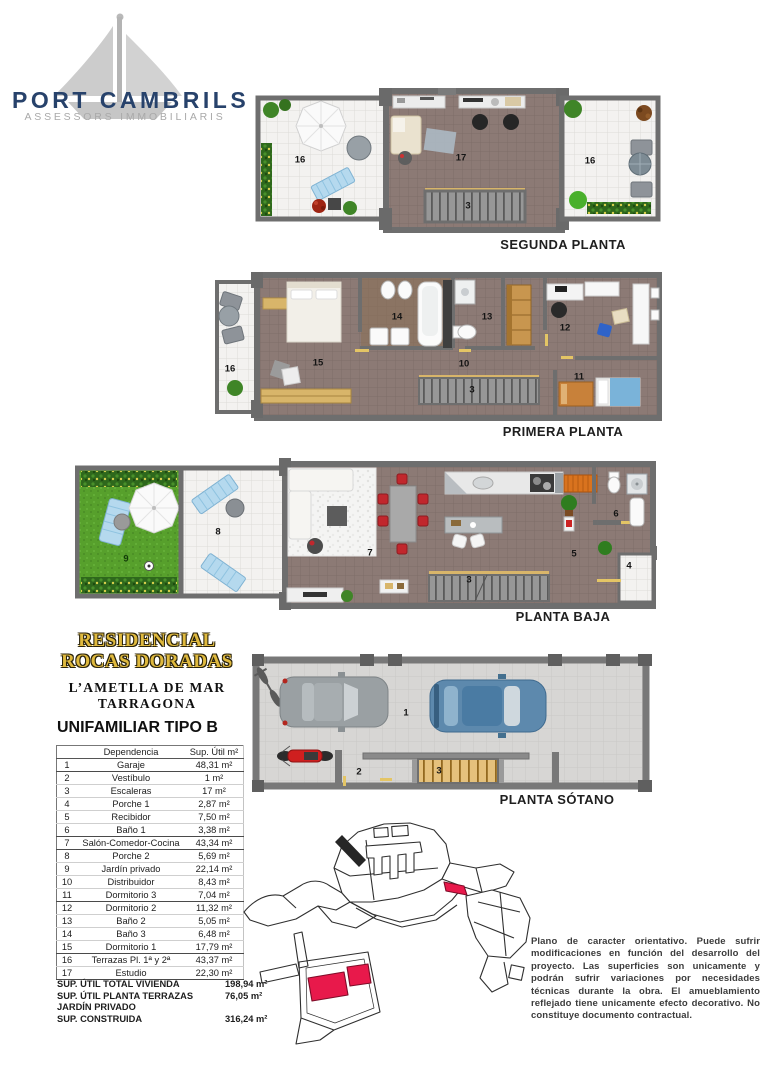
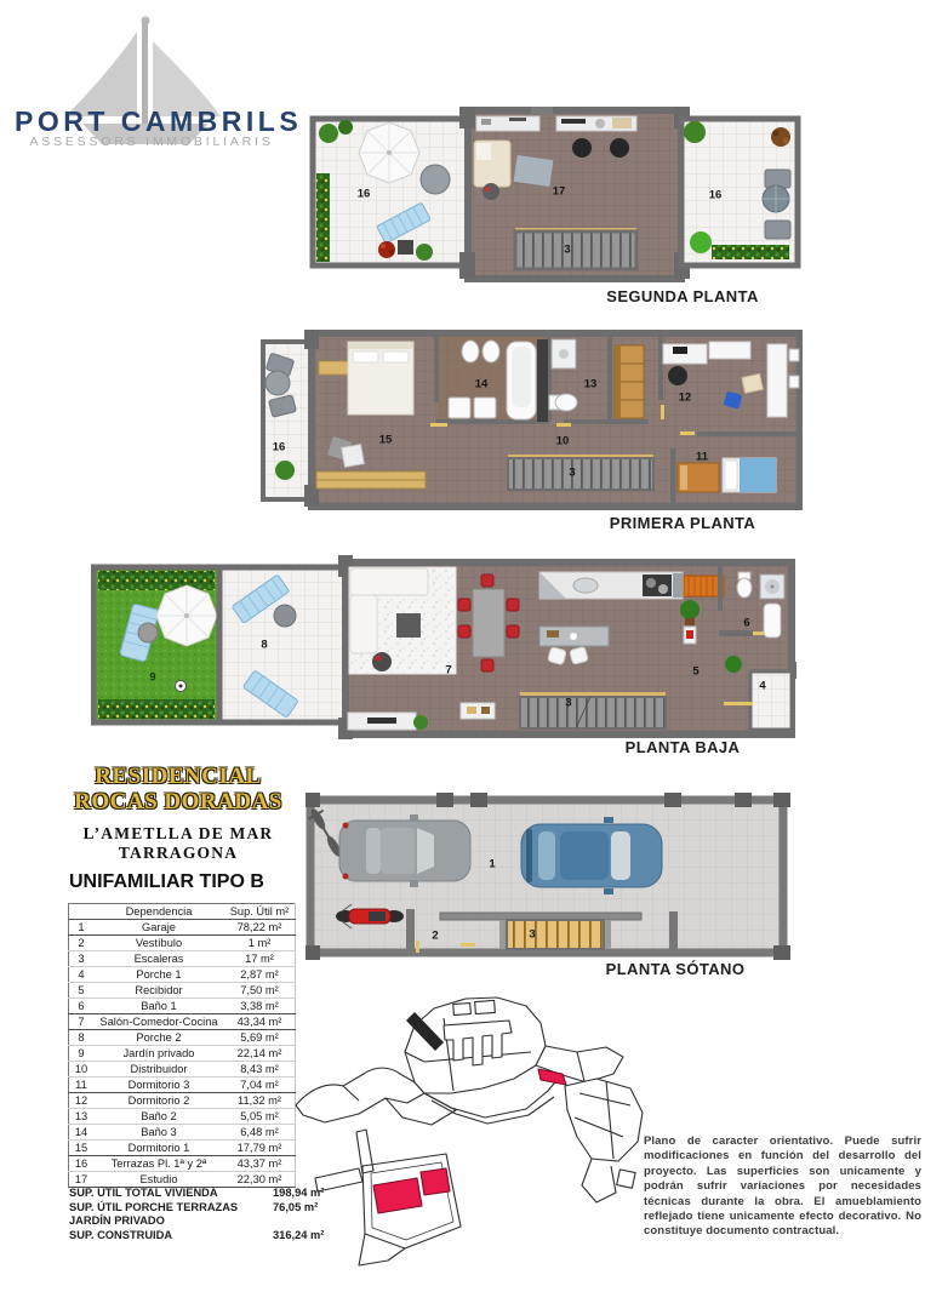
  PORT CAMBRILS
  ASSESSORS IMMOBILIARIS
  16
  17
  3
  16
  SEGUNDA PLANTA
  16
  15
  14
  13
  10
  3
  12
  11
  PRIMERA PLANTA
  9
  8
  7
  3
  5
  6
  4
  PLANTA BAJA
  1
  2
  3
  PLANTA SÓTANO
  RESIDENCIAL
  ROCAS DORADAS
  L’AMETLLA DE MAR
  TARRAGONA
  UNIFAMILIAR TIPO B
  	Dependencia	Sup. Útil m²
- 1	Garaje	48,31 m²
+ 1	Garaje	78,22 m²
  2	Vestíbulo	1 m²
  3	Escaleras	17 m²
  4	Porche 1	2,87 m²
  5	Recibidor	7,50 m²
  6	Baño 1	3,38 m²
  7	Salón-Comedor-Cocina	43,34 m²
  8	Porche 2	5,69 m²
  9	Jardín privado	22,14 m²
  10	Distribuidor	8,43 m²
  11	Dormitorio 3	7,04 m²
  12	Dormitorio 2	11,32 m²
  13	Baño 2	5,05 m²
  14	Baño 3	6,48 m²
  15	Dormitorio 1	17,79 m²
  16	Terrazas Pl. 1ª y 2ª	43,37 m²
  17	Estudio	22,30 m²
  SUP. ÚTIL TOTAL VIVIENDA
  198,94 m²
- SUP. ÚTIL PLANTA TERRAZAS JARDÍN PRIVADO
+ SUP. ÚTIL PORCHE TERRAZAS JARDÍN PRIVADO
  76,05 m²
  SUP. CONSTRUIDA
  316,24 m²
  Plano de caracter orientativo. Puede sufrir modificaciones en función del desarrollo del proyecto. Las superficies son unicamente y podrán sufrir variaciones por necesidades técnicas durante la obra. El amueblamiento reflejado tiene unicamente efecto decorativo. No constituye documento contractual.
